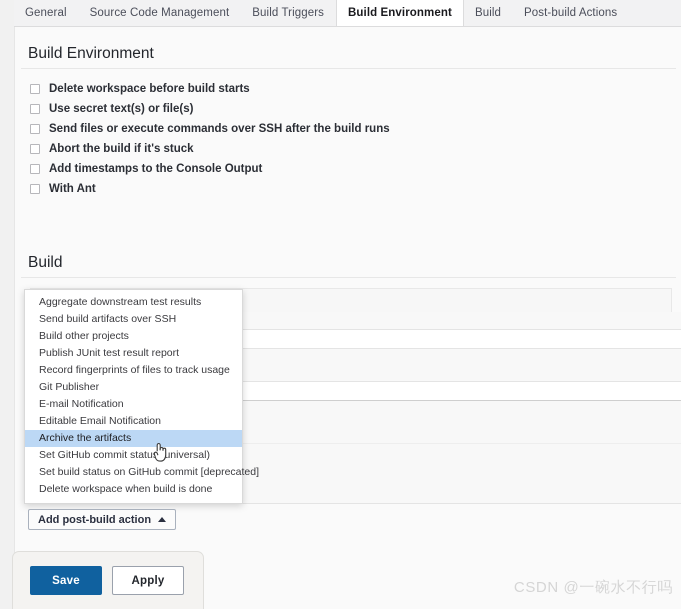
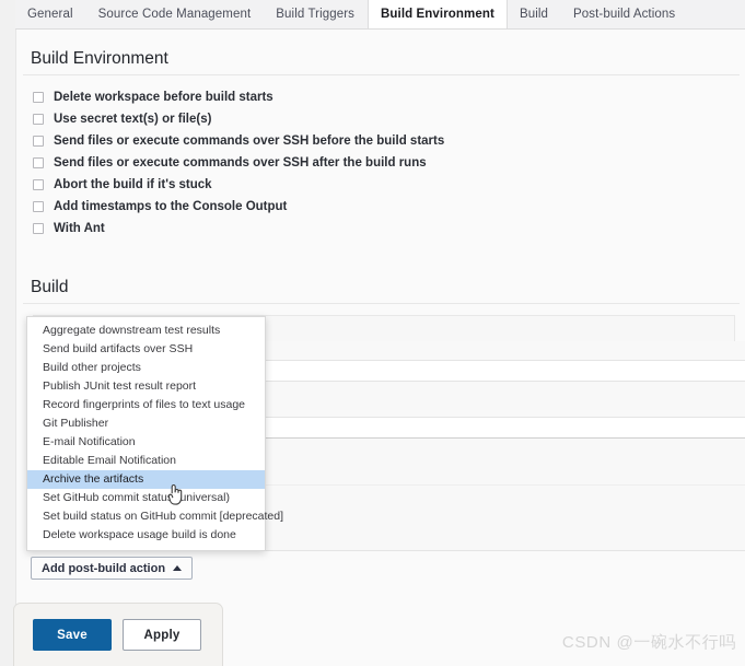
  General
  Source Code Management
  Build Triggers
  Build Environment
  Build
  Post-build Actions
  Build Environment
  Delete workspace before build starts
  Use secret text(s) or file(s)
+ Send files or execute commands over SSH before the build starts
  Send files or execute commands over SSH after the build runs
  Abort the build if it's stuck
  Add timestamps to the Console Output
  With Ant
  Build
  Aggregate downstream test results
  Send build artifacts over SSH
  Build other projects
  Publish JUnit test result report
- Record fingerprints of files to track usage
+ Record fingerprints of files to text usage
  Git Publisher
  E-mail Notification
  Editable Email Notification
  Archive the artifacts
  Set GitHub commit statuuniversal)
  Set build status on GitHub commit [deprecated]
- Delete workspace when build is done
+ Delete workspace usage build is done
  Add post-build action
  Save
  Apply
  CSDN @一碗水不行吗
